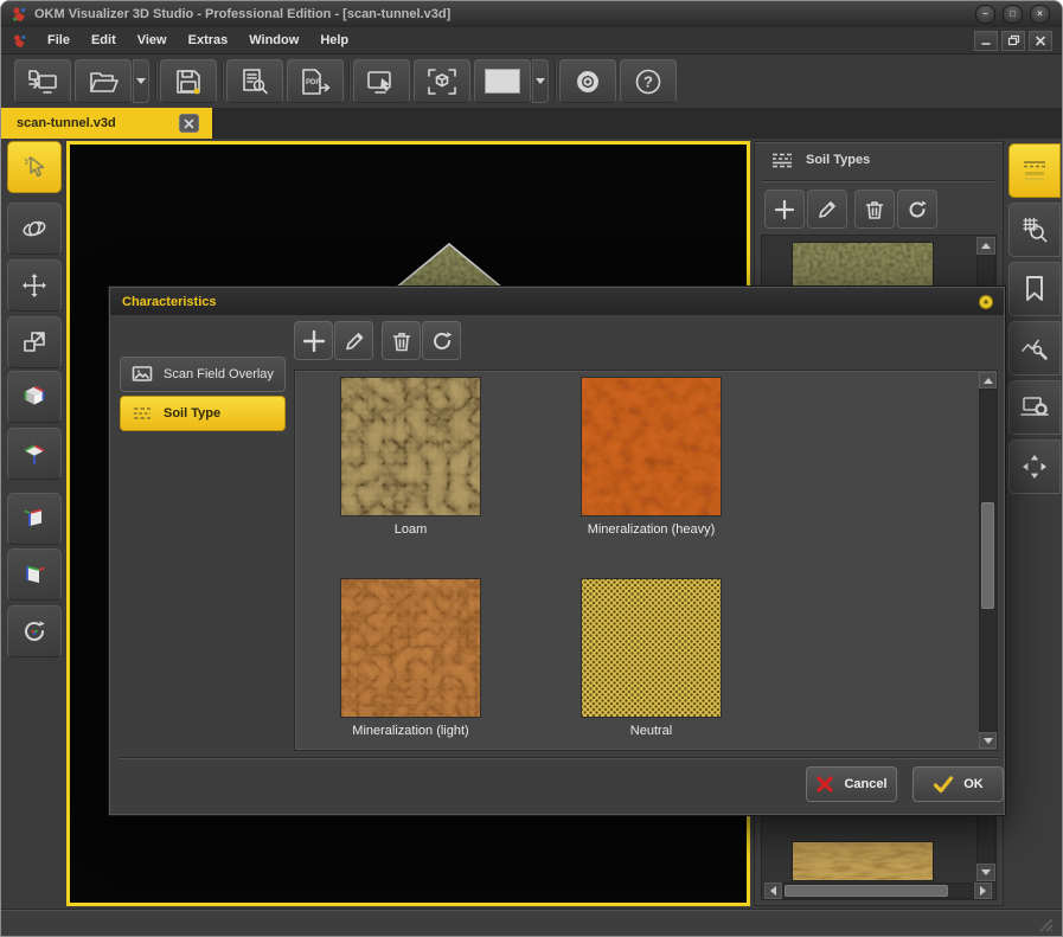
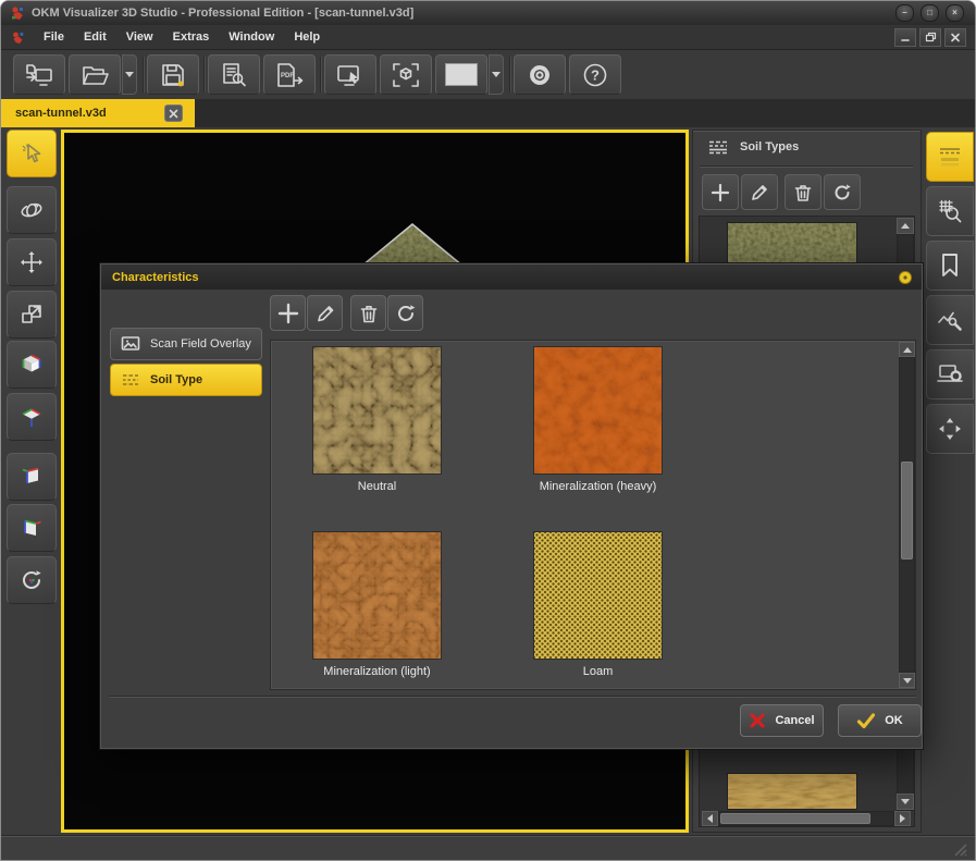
  OKM Visualizer 3D Studio - Professional Edition - [scan-tunnel.v3d]
  –
  □
  ×
  File
  Edit
  View
  Extras
  Window
  Help
  ?
  scan-tunnel.v3d
  Soil Types
  Characteristics
  Scan Field Overlay
  Soil Type
- Loam
+ Neutral
  Mineralization (heavy)
  Mineralization (light)
- Neutral
+ Loam
  Cancel
  OK
